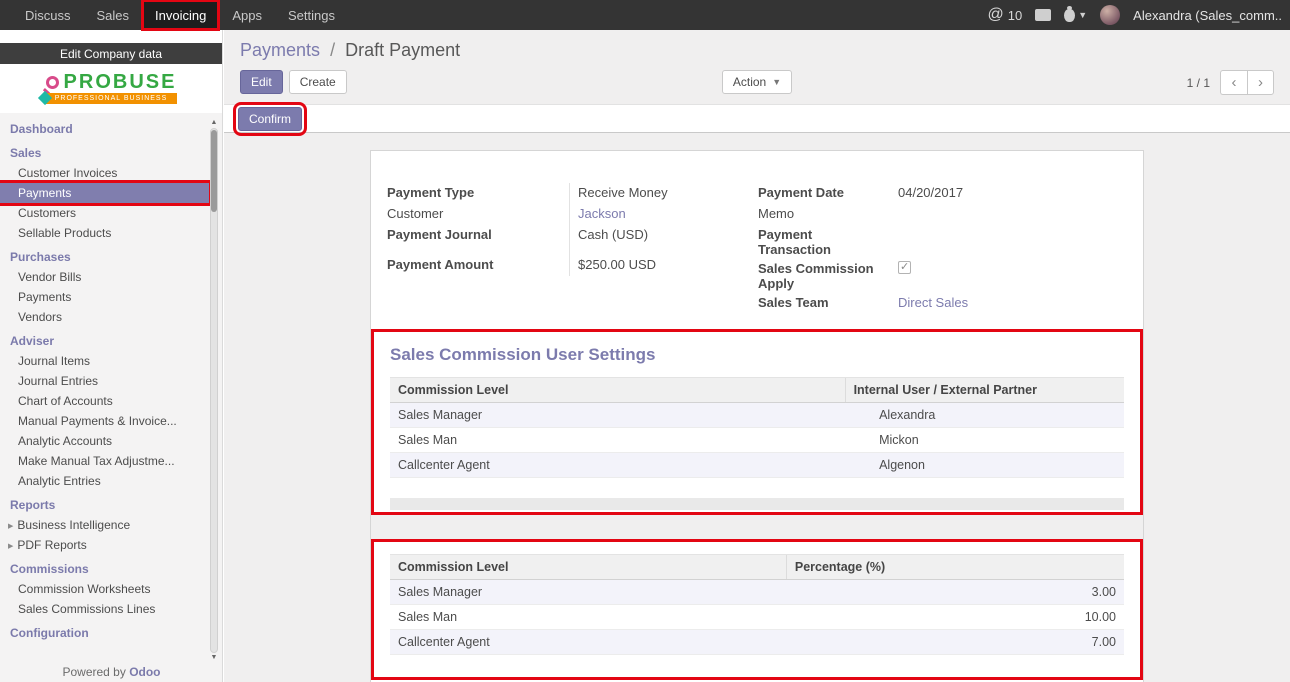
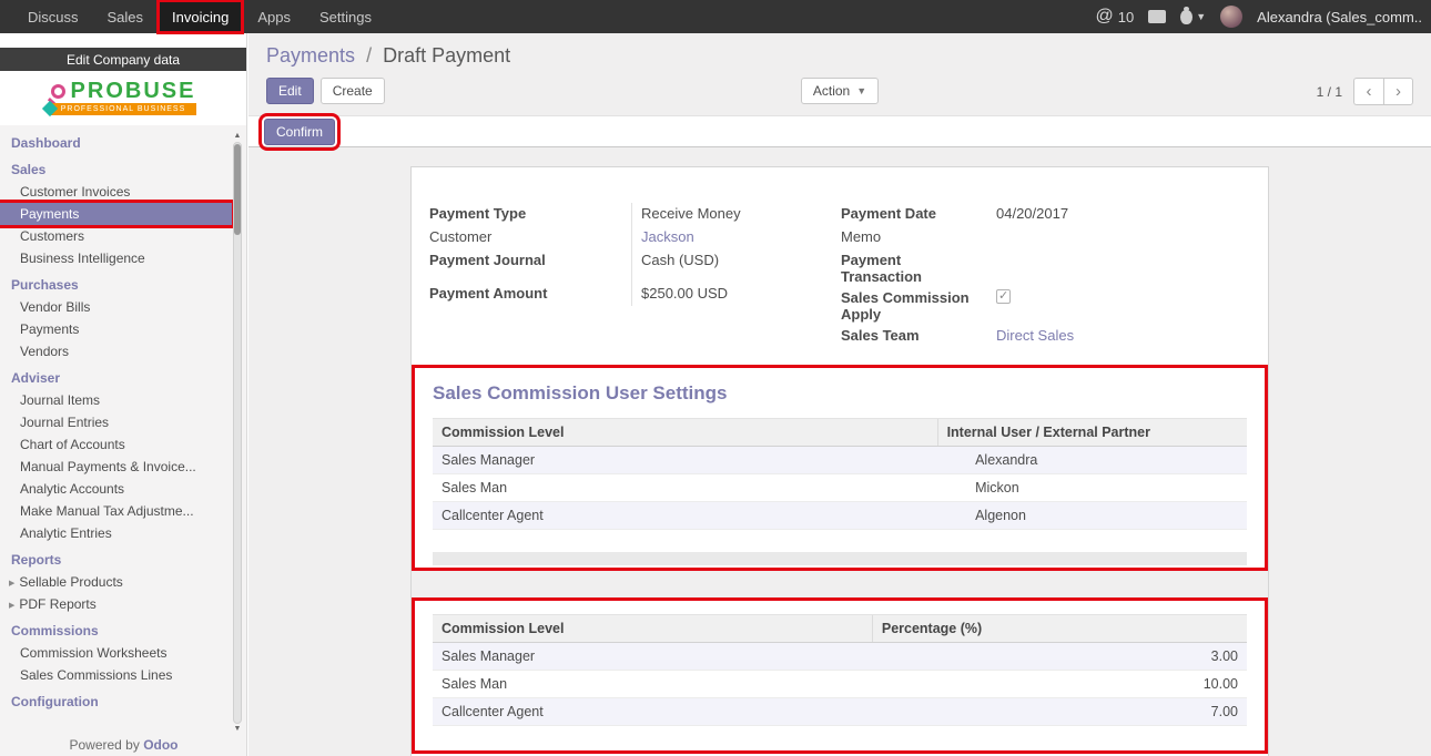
  Discuss
  Sales
  Invoicing
  Apps
  Settings
  @
  10
  ▼
  Alexandra (Sales_comm..
  Edit Company data
  PROBUSE
  Dashboard
  Sales
  Customer Invoices
  Payments
  Customers
- Sellable Products
+ Business Intelligence
  Purchases
  Vendor Bills
  Payments
  Vendors
  Adviser
  Journal Items
  Journal Entries
  Chart of Accounts
  Manual Payments & Invoice...
  Analytic Accounts
  Make Manual Tax Adjustme...
  Analytic Entries
  Reports
- Business Intelligence
+ Sellable Products
  PDF Reports
  Commissions
  Commission Worksheets
  Sales Commissions Lines
  Configuration
  Powered by Odoo
  Payments / Draft Payment
  Edit
  Create
  Action
  ▼
  1 / 1
  ‹
  ›
  Confirm
  Payment Type
  Receive Money
  Customer
  Jackson
  Payment Journal
  Cash (USD)
  Payment Amount
  $250.00 USD
  Payment Date
  04/20/2017
  Memo
  Payment Transaction
  Sales Commission Apply
  Sales Team
  Direct Sales
  Sales Commission User Settings
  Commission Level	Internal User / External Partner
  Sales Manager	Alexandra
  Sales Man	Mickon
  Callcenter Agent	Algenon
  Commission Level	Percentage (%)
  Sales Manager	3.00
  Sales Man	10.00
  Callcenter Agent	7.00
